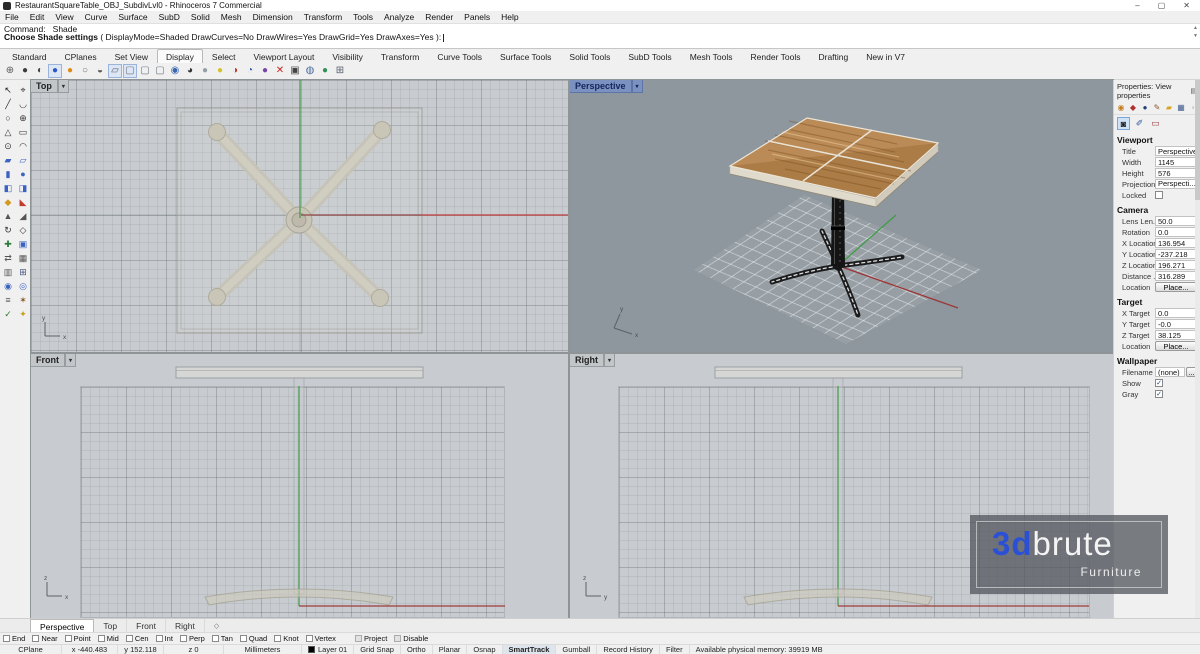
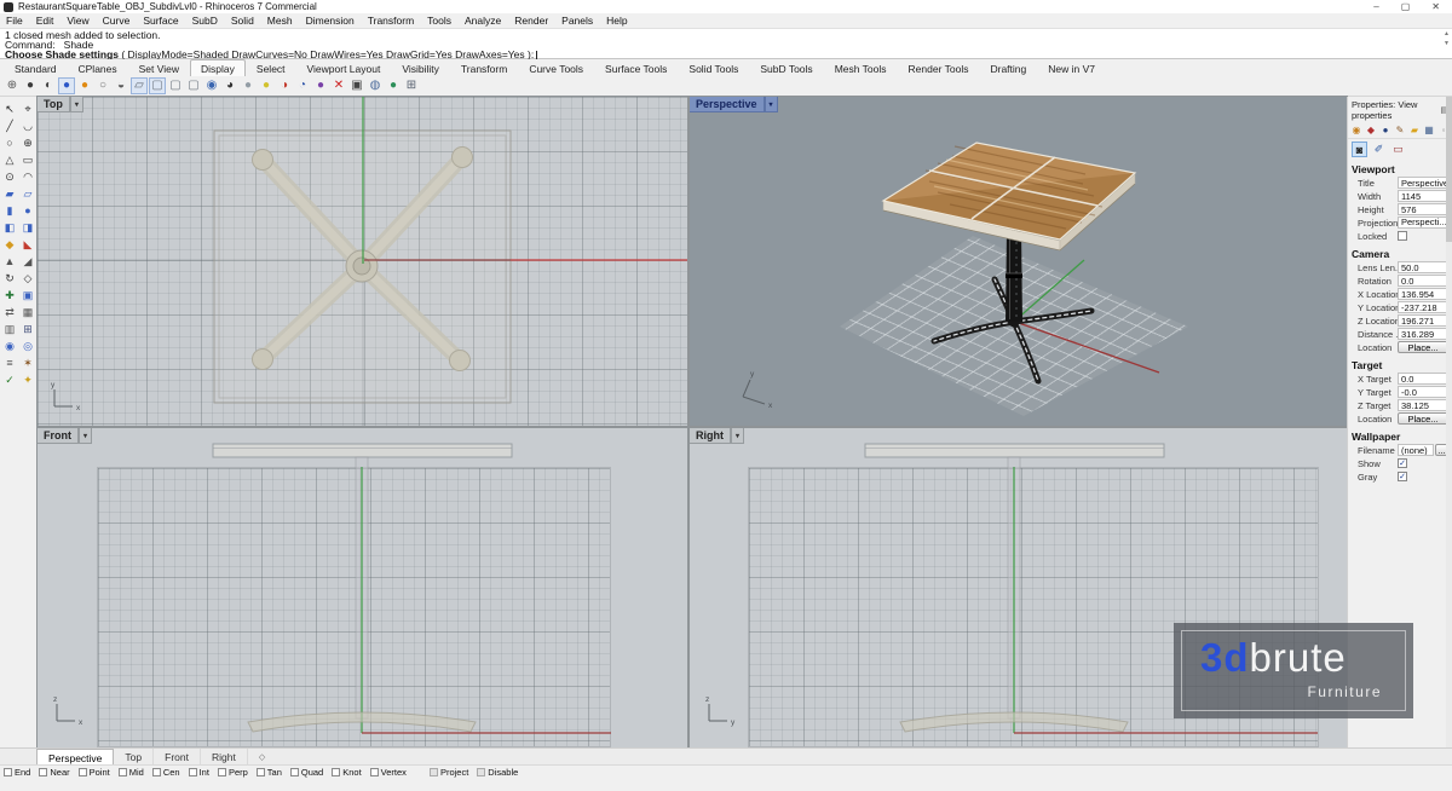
  RestaurantSquareTable_OBJ_SubdivLvl0 - Rhinoceros 7 Commercial
  –
  ▢
  ✕
  File
  Edit
  View
  Curve
  Surface
  SubD
  Solid
  Mesh
  Dimension
  Transform
  Tools
  Analyze
  Render
  Panels
  Help
+ 1 closed mesh added to selection.
  Command: _Shade
  Choose Shade settings ( DisplayMode=Shaded DrawCurves=No DrawWires=Yes DrawGrid=Yes DrawAxes=Yes ):
  Standard
  CPlanes
  Set View
  Display
  Select
  Viewport Layout
  Visibility
  Transform
  Curve Tools
  Surface Tools
  Solid Tools
  SubD Tools
  Mesh Tools
  Render Tools
  Drafting
  New in V7
  ⊕
  ●
  ◐
  ●
  ●
  ○
  ◒
  ▱
  ▢
  ▢
  ▢
  ◉
  ◕
  ●
  ●
  ◑
  ◔
  ●
  ✕
  ▣
  ◍
  ●
  ⊞
  ↖
  ⌖
  ╱
  ◡
  ○
  ⊕
  △
  ▭
  ⊙
  ◠
  ▰
  ▱
  ▮
  ●
  ◧
  ◨
  ◆
  ◣
  ▲
  ◢
  ↻
  ◇
  ✚
  ▣
  ⇄
  ▦
  ▥
  ⊞
  ◉
  ◎
  ≡
  ✶
  ✓
  ✦
  Top
  Perspective
  Front
  Right
  Properties: View properties
  ◉
  ◆
  ●
  ✎
  ▰
  ▦
  ◦
  ◙
  ✐
  ▭
  Viewport
  Title
  Perspectiv
  Width
  1145
  Height
  576
  Projection
  Perspecti..
  Locked
  Camera
  Lens Len.
  50.0
  Rotation
  0.0
  X Locatio
  136.954
  Y Locatio
  -237.218
  Z Locatio
  196.271
  Distance
  316.289
  Location
  Place...
  Target
  X Target
  0.0
  Y Target
  -0.0
  Z Target
  38.125
  Location
  Place...
  Wallpaper
  Filename
  (none)
  ...
  Show
  Gray
  Perspective
  Top
  Front
  Right
  End
  Near
  Point
  Mid
  Cen
  Int
  Perp
  Tan
  Quad
  Knot
  Vertex
  Project
  Disable
- CPlane
- x -440.483
- y 152.118
- z 0
- Millimeters
- Layer 01
- Grid Snap
- Ortho
- Planar
- Osnap
- SmartTrack
- Gumball
- Record History
- Filter
- Available physical memory: 39919 MB
  3dbrute
  Furniture
